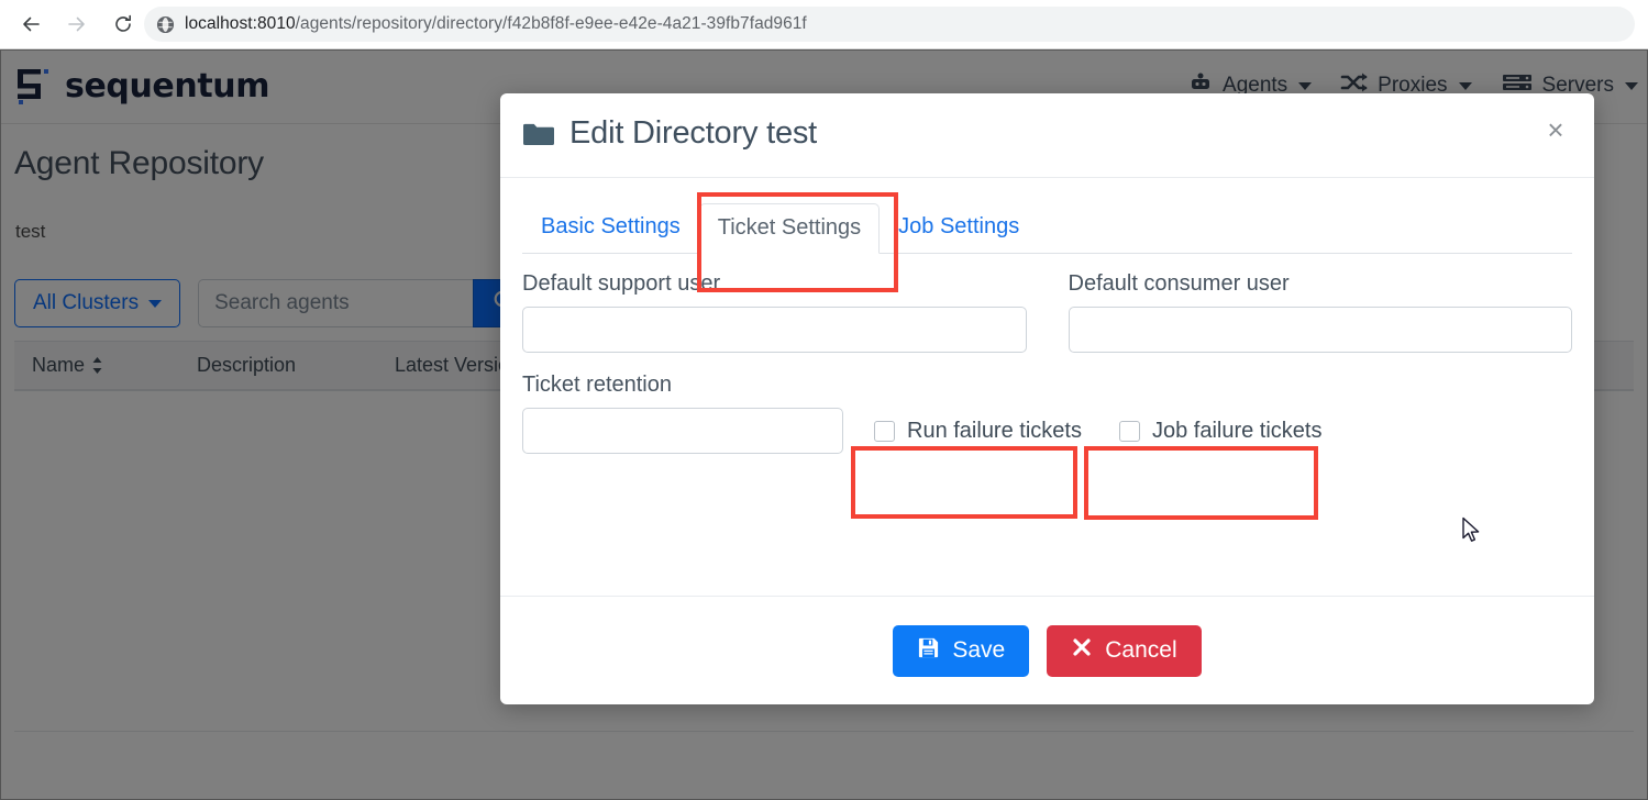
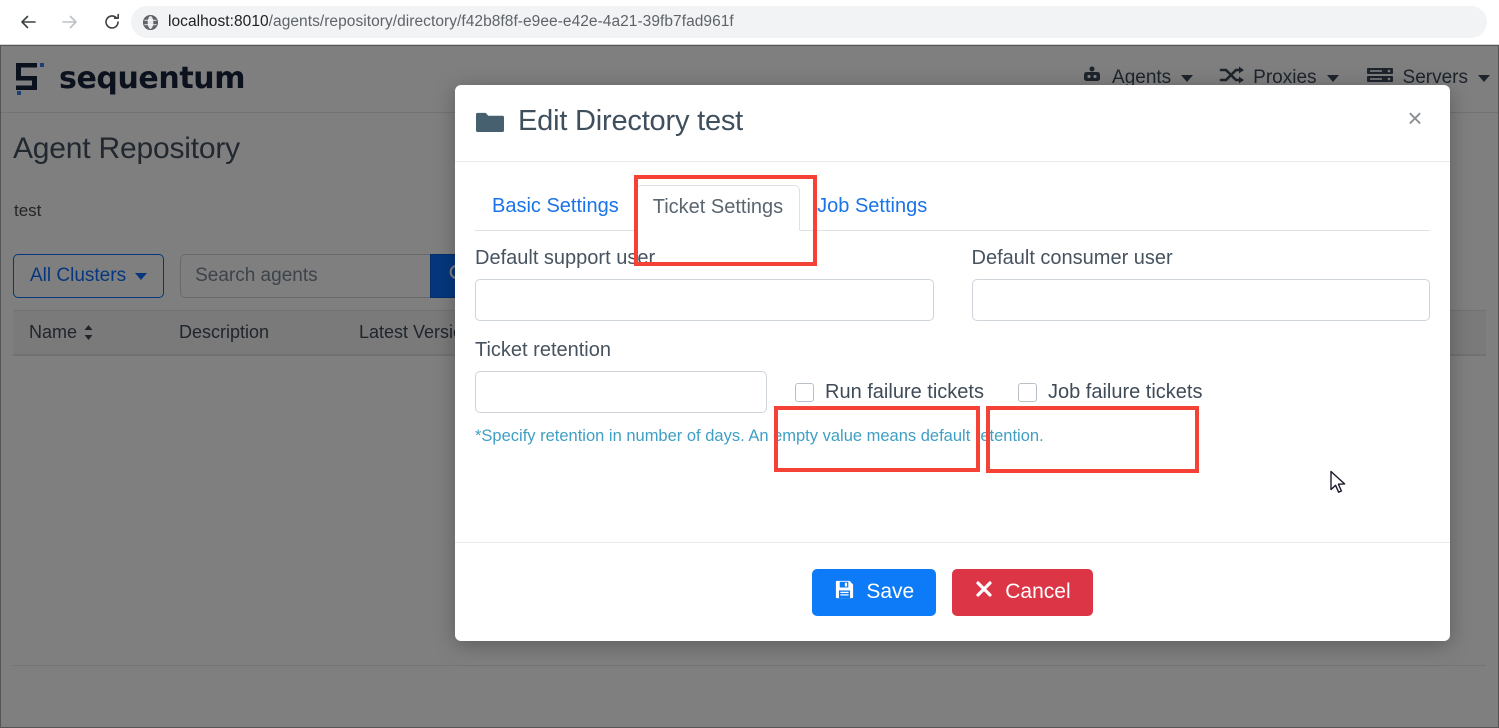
  localhost:8010/agents/repository/directory/f42b8f8f-e9ee-e42e-4a21-39fb7fad961f
  sequentum
  Agents
  Proxies
  Servers
  Agent Repository
  test
  All Clusters
  Search agents
  Name
  Description
  Latest Versi
  Edit Directory test
  ×
  Basic Settings
  Ticket Settings
  Job Settings
  Default support user
  Default consumer user
  Ticket retention
  Run failure tickets
  Job failure tickets
+ *Specify retention in number of days. An empty value means default retention.
  Save
  Cancel
